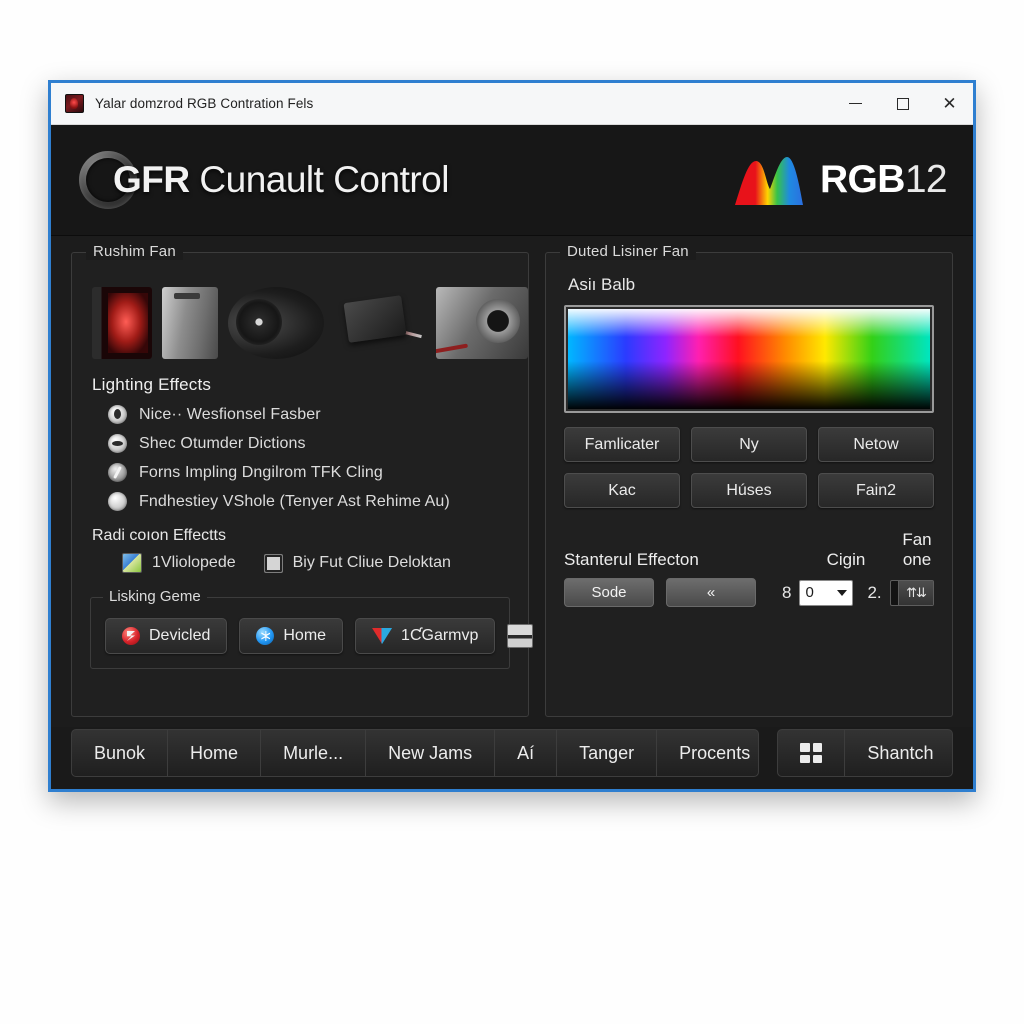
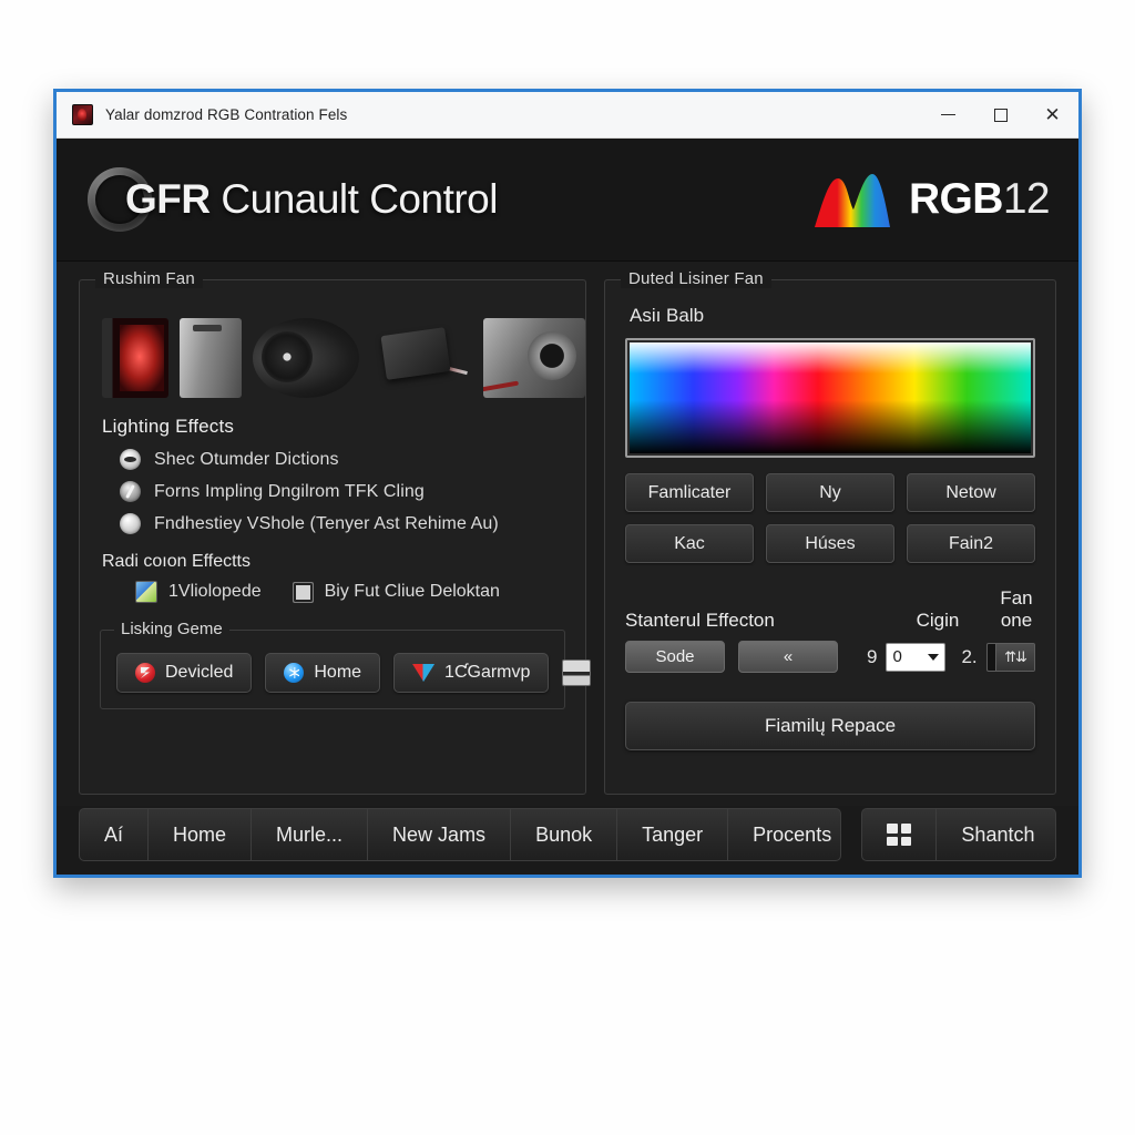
  Yalar domzrod RGB Contration Fels
  ✕
  GFR Cunault Control
  RGB12
  Rushim Fan
  Lighting Effects
- Nice·· Wesfionsel Fasber
  Shec Otumder Dictions
  Forns Impling Dngilrom TFK Cling
  Fndhestiey VShole (Tenyer Ast Rehime Au)
  Radi coıon Effectts
  1Vliolopede
  Biy Fut Cliue Deloktan
  Lisking Geme
  Devicled
  Home
  1ƇGarmvp
  Duted Lisiner Fan
  Asiı Balb
  Famlicater
  Ny
  Netow
  Kac
  Húses
  Fain2
  Stanterul Effecton
  Cigin
  Fan one
  Sode
  «
- 8
+ 9
  0
  2.
  ⇈⇊
+ Fiamilų Repace
- Bunok
+ Aí
  Home
  Murle...
  New Jams
- Aí
+ Bunok
  Tanger
  Procents
  Shantch
